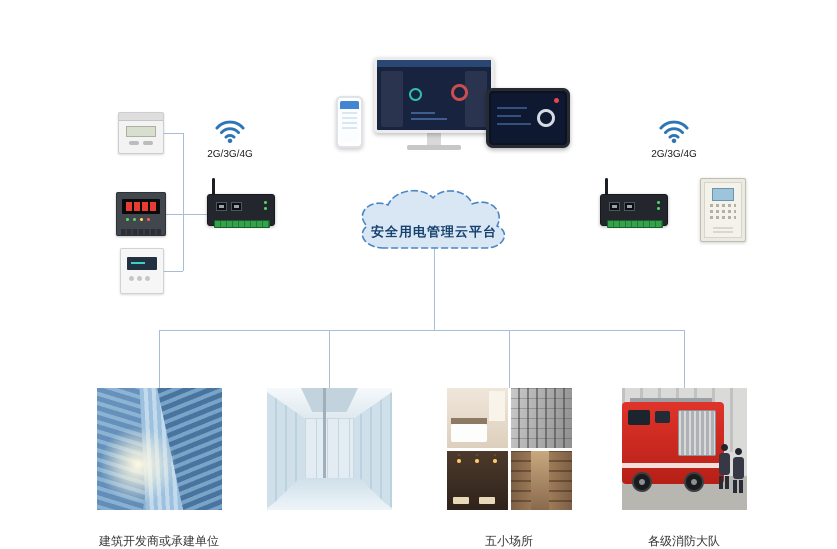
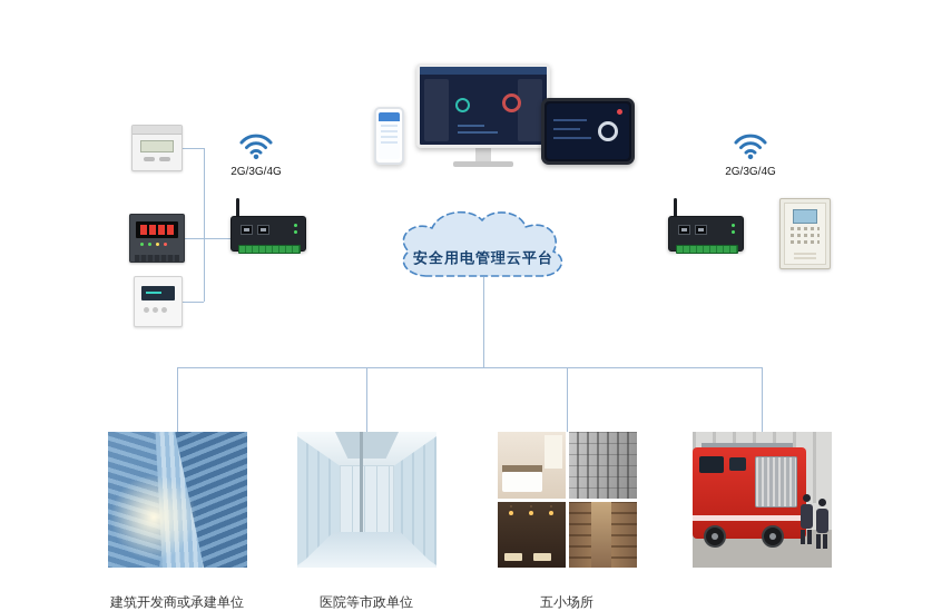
  安全用电管理云平台
  2G/3G/4G
  2G/3G/4G
  建筑开发商或承建单位
+ 医院等市政单位
  五小场所
- 各级消防大队
